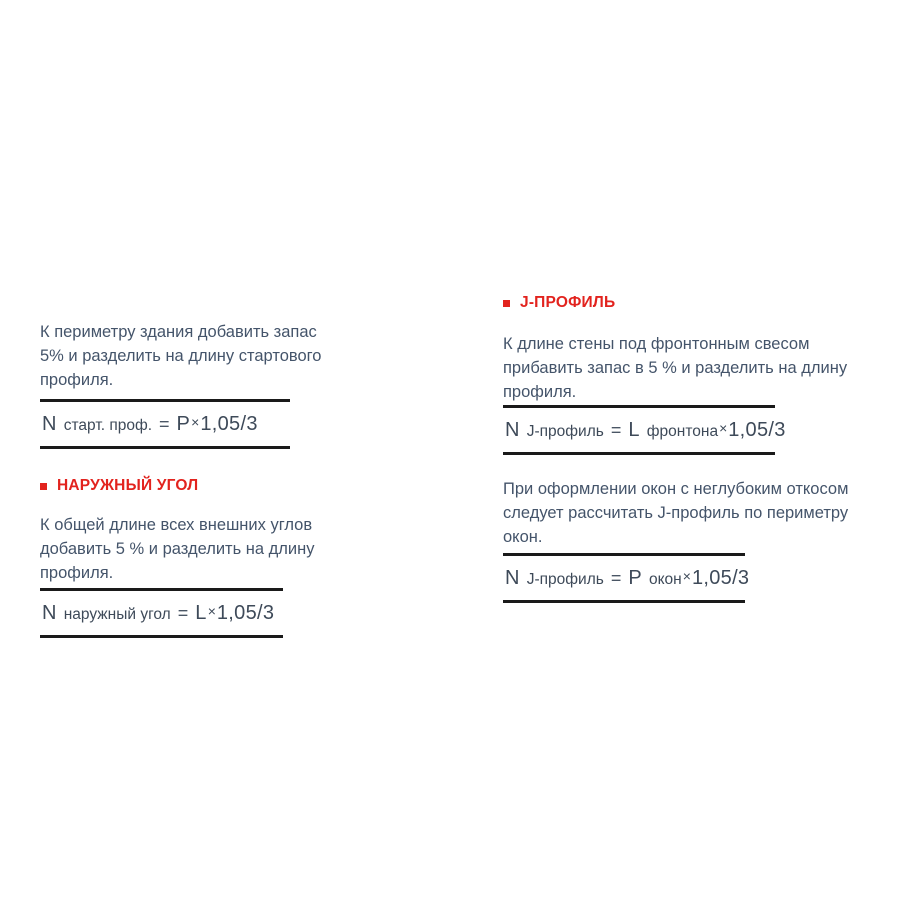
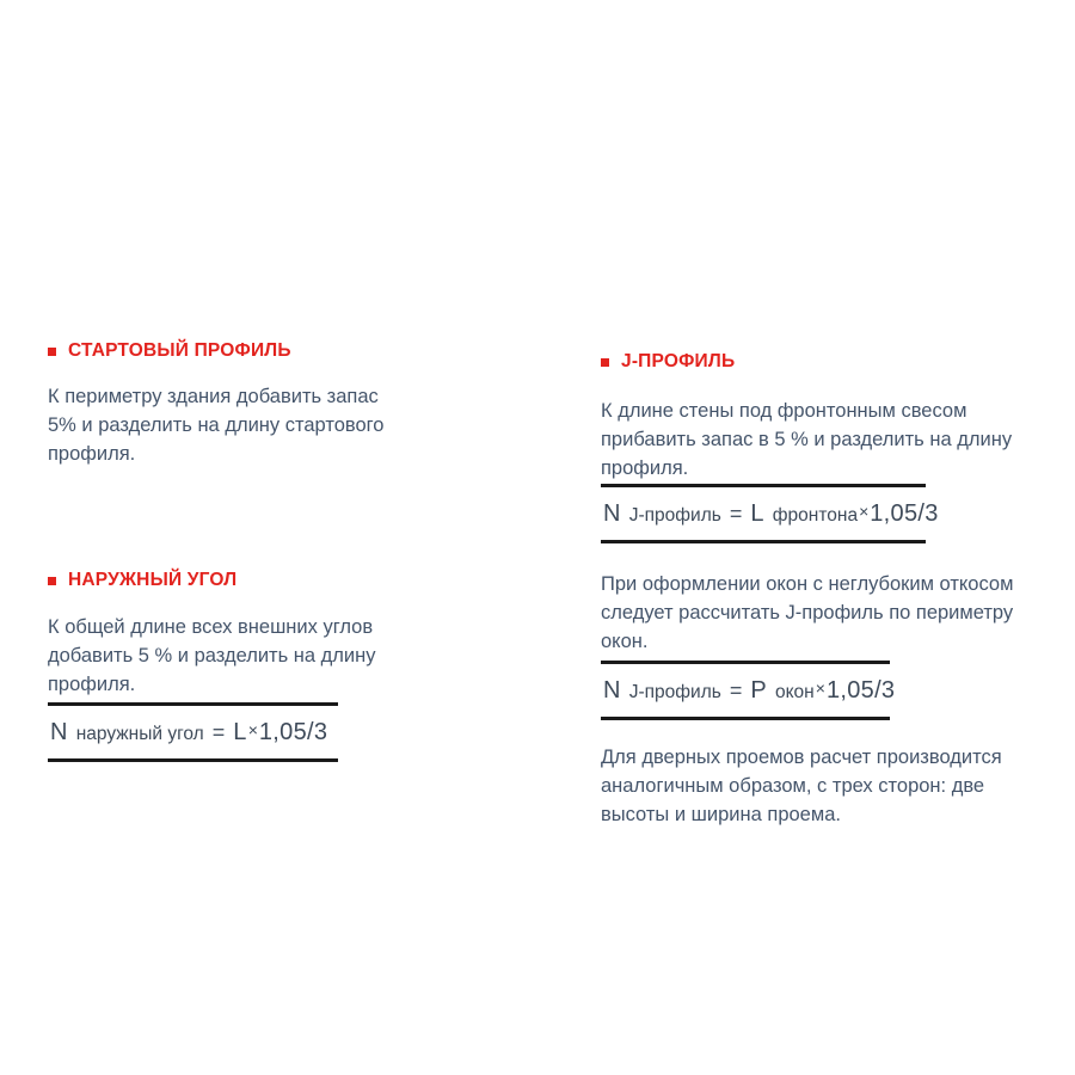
+ СТАРТОВЫЙ ПРОФИЛЬ
  К периметру здания добавить запас
  5% и разделить на длину стартового
  профиля.
- N старт. проф. = P×1,05/3
  НАРУЖНЫЙ УГОЛ
  К общей длине всех внешних углов
  добавить 5 % и разделить на длину
  профиля.
  N наружный угол = L×1,05/3
  J-ПРОФИЛЬ
  К длине стены под фронтонным свесом
  прибавить запас в 5 % и разделить на длину
  профиля.
  N J-профиль = L фронтона×1,05/3
  При оформлении окон с неглубоким откосом
  следует рассчитать J-профиль по периметру
  окон.
  N J-профиль = P окон×1,05/3
+ Для дверных проемов расчет производится
+ аналогичным образом, с трех сторон: две
+ высоты и ширина проема.
